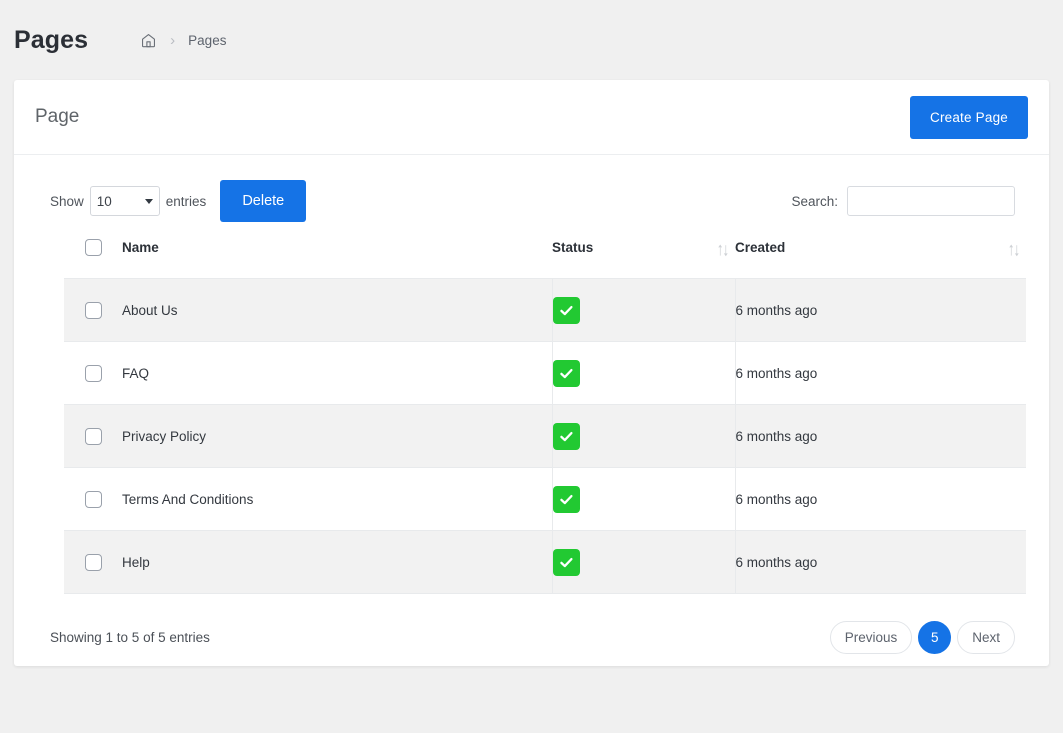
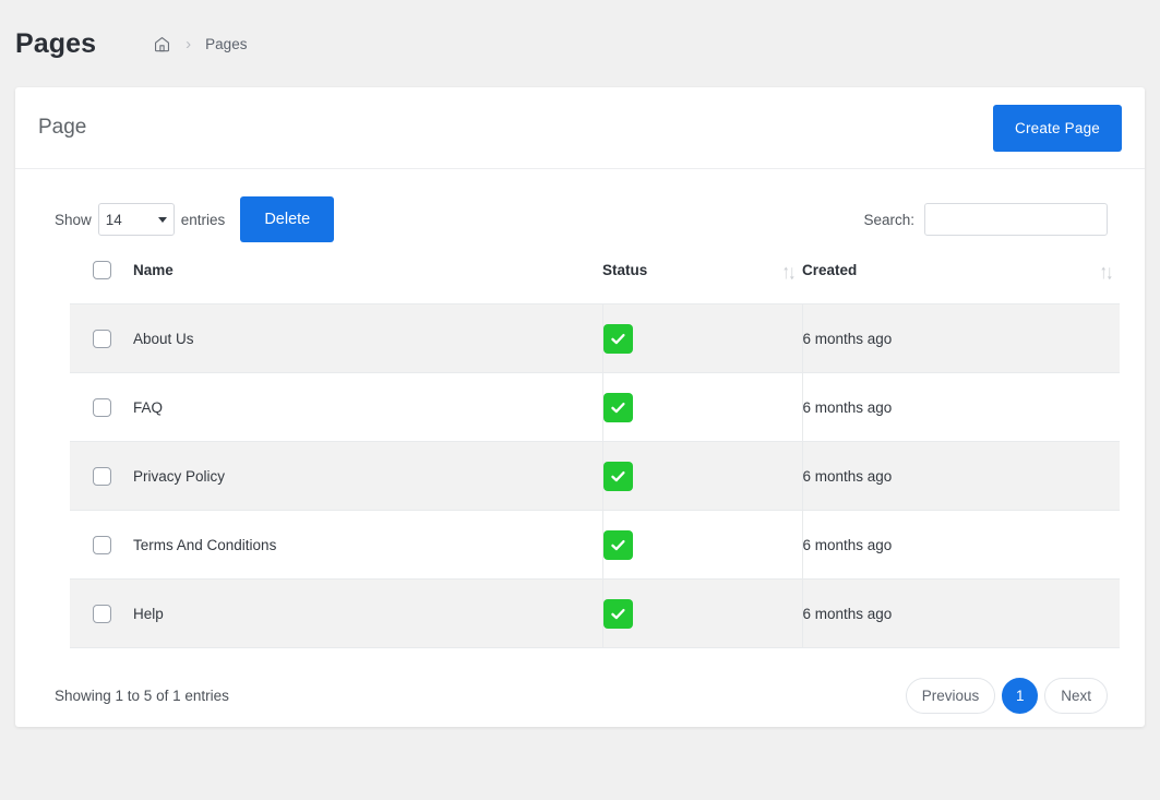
  Pages
  ›
  Pages
  Page
  Create Page
  Show
- 10
+ 14
  entries
  Delete
  Search:
  	Name	Status	Created
  	About Us		6 months ago
  	FAQ		6 months ago
  	Privacy Policy		6 months ago
  	Terms And Conditions		6 months ago
  	Help		6 months ago
- Showing 1 to 5 of 5 entries
+ Showing 1 to 5 of 1 entries
  Previous
- 5
+ 1
  Next
